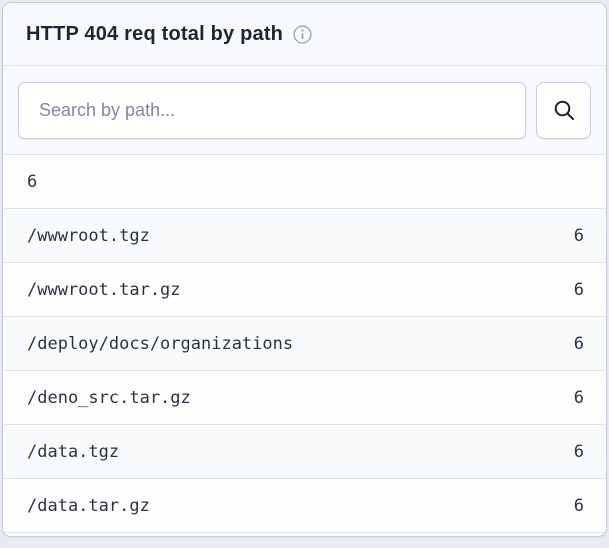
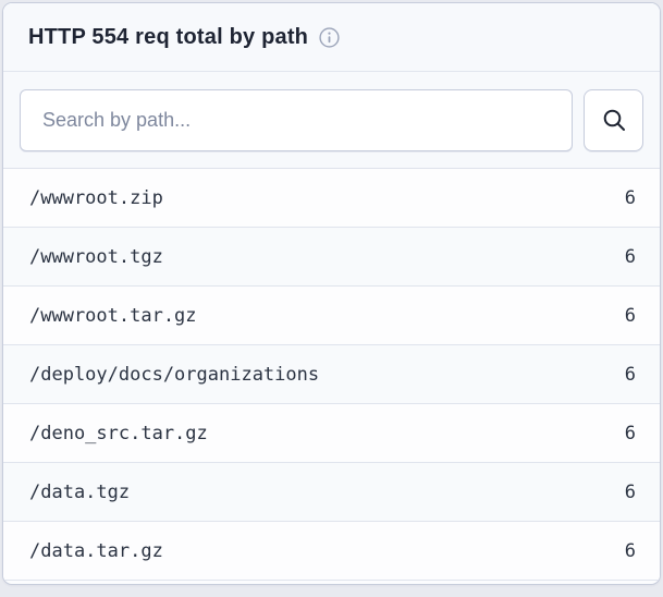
- HTTP 404 req total by path
+ HTTP 554 req total by path
  Search by path...
+ /wwwroot.zip
  6
  /wwwroot.tgz
  6
  /wwwroot.tar.gz
  6
  /deploy/docs/organizations
  6
  /deno_src.tar.gz
  6
  /data.tgz
  6
  /data.tar.gz
  6
